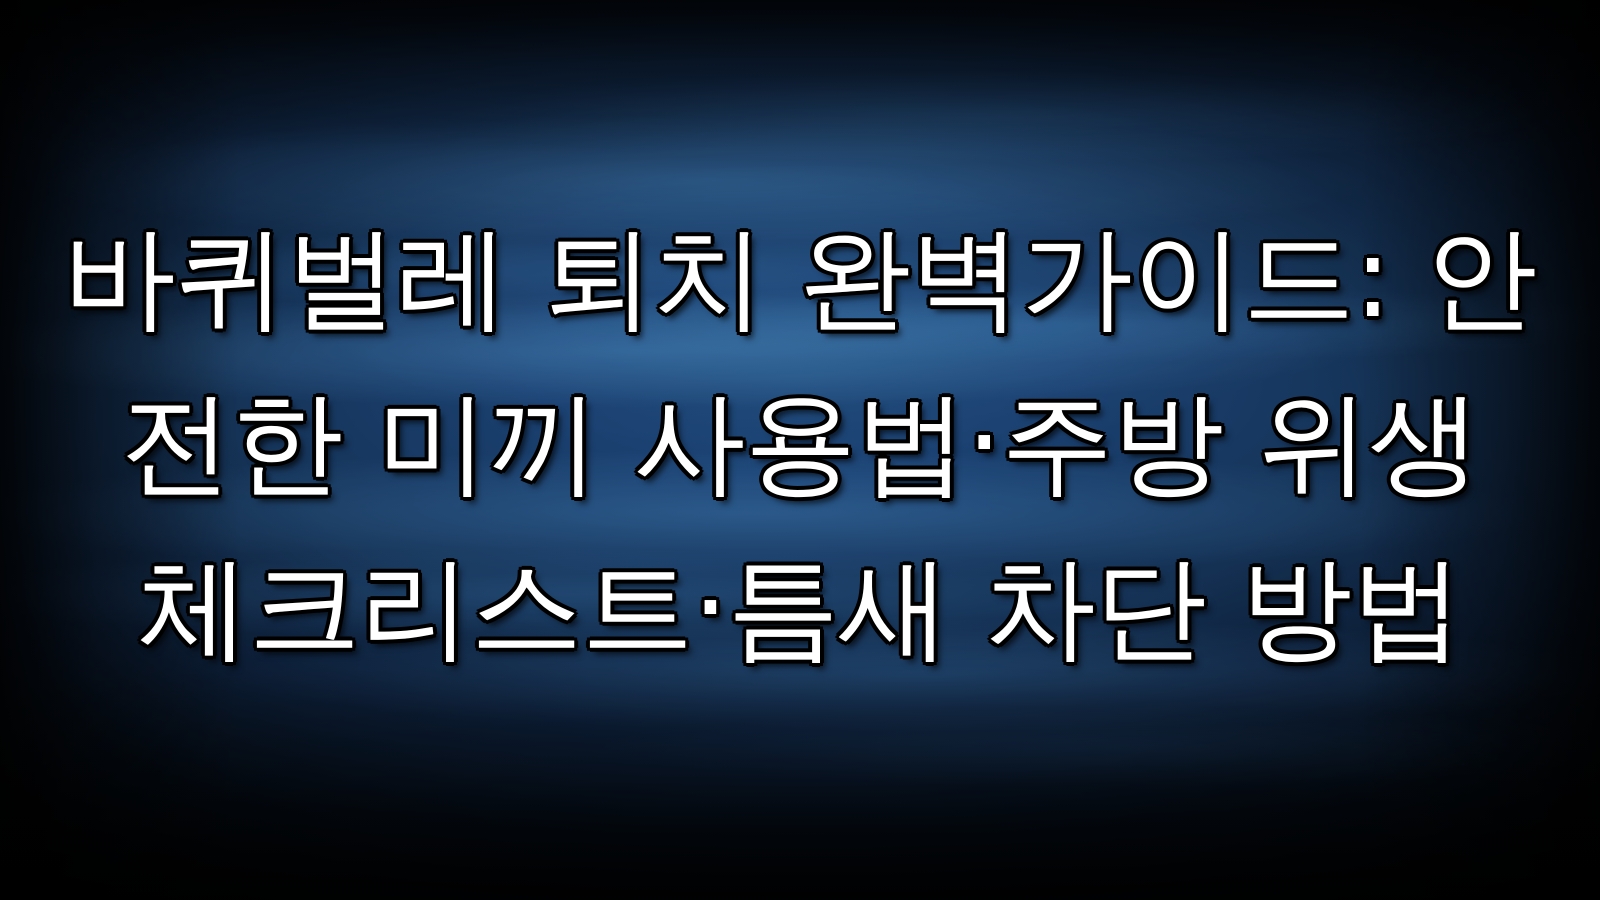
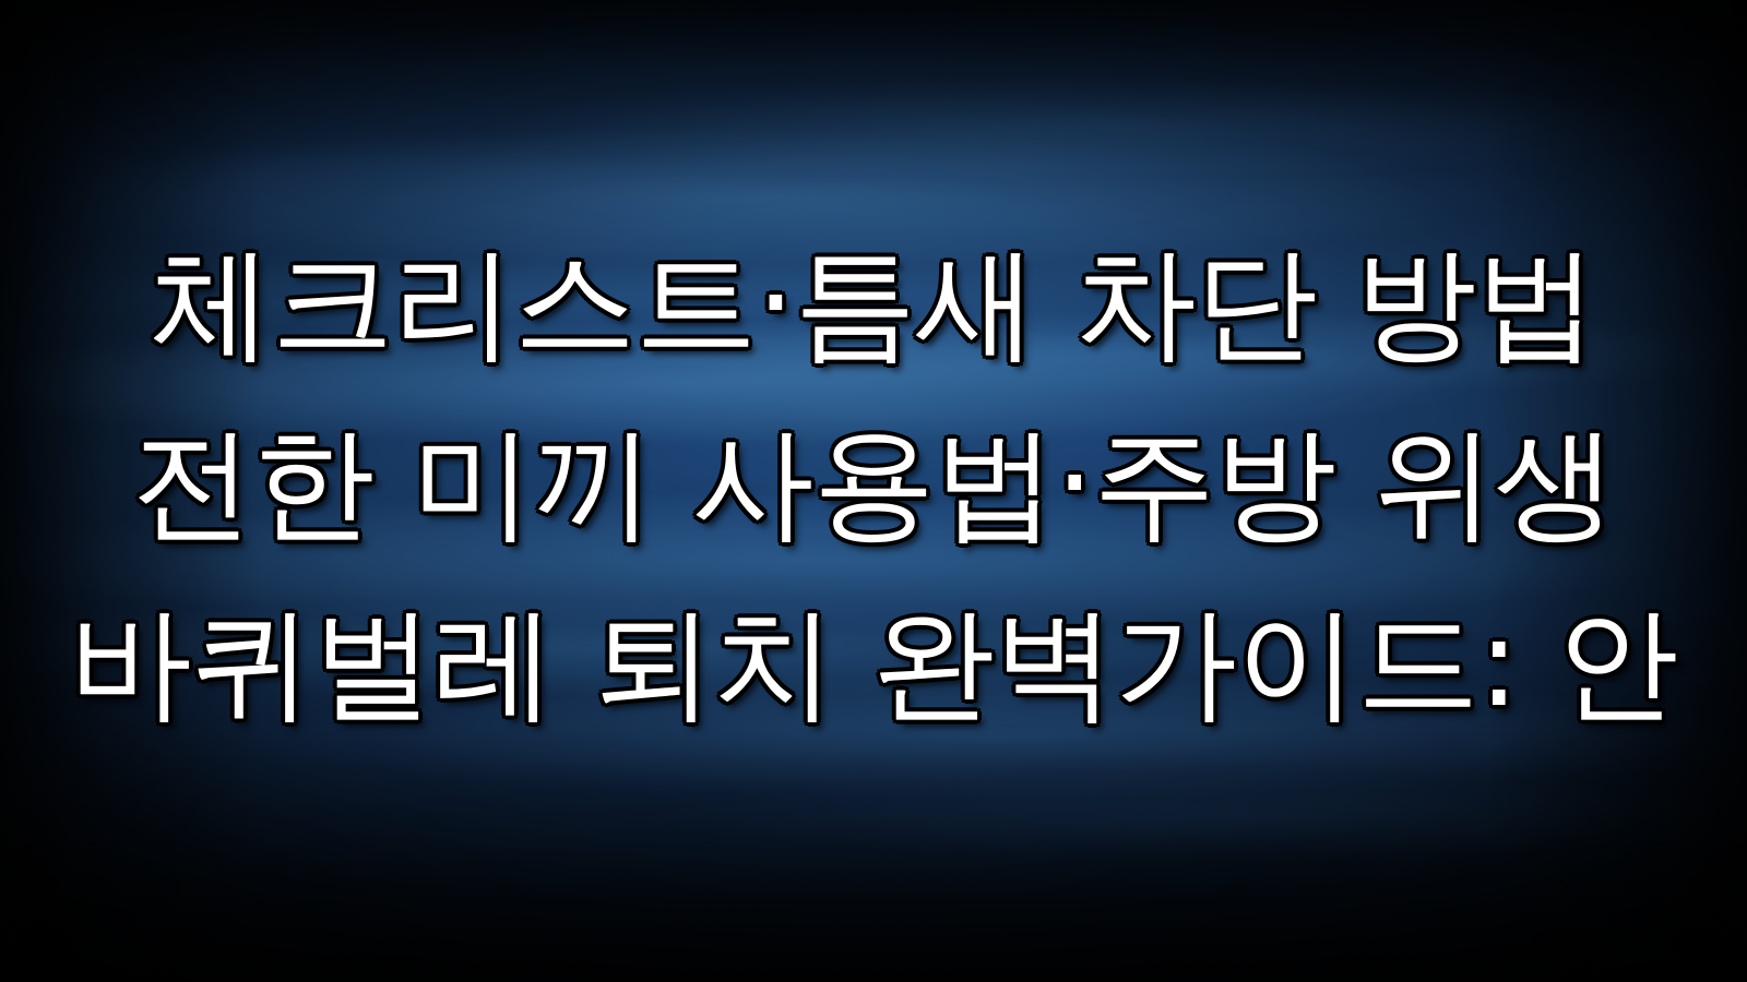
- 바퀴벌레 퇴치 완벽가이드: 안
+ 체크리스트·틈새 차단 방법
  전한 미끼 사용법·주방 위생
- 체크리스트·틈새 차단 방법
+ 바퀴벌레 퇴치 완벽가이드: 안
